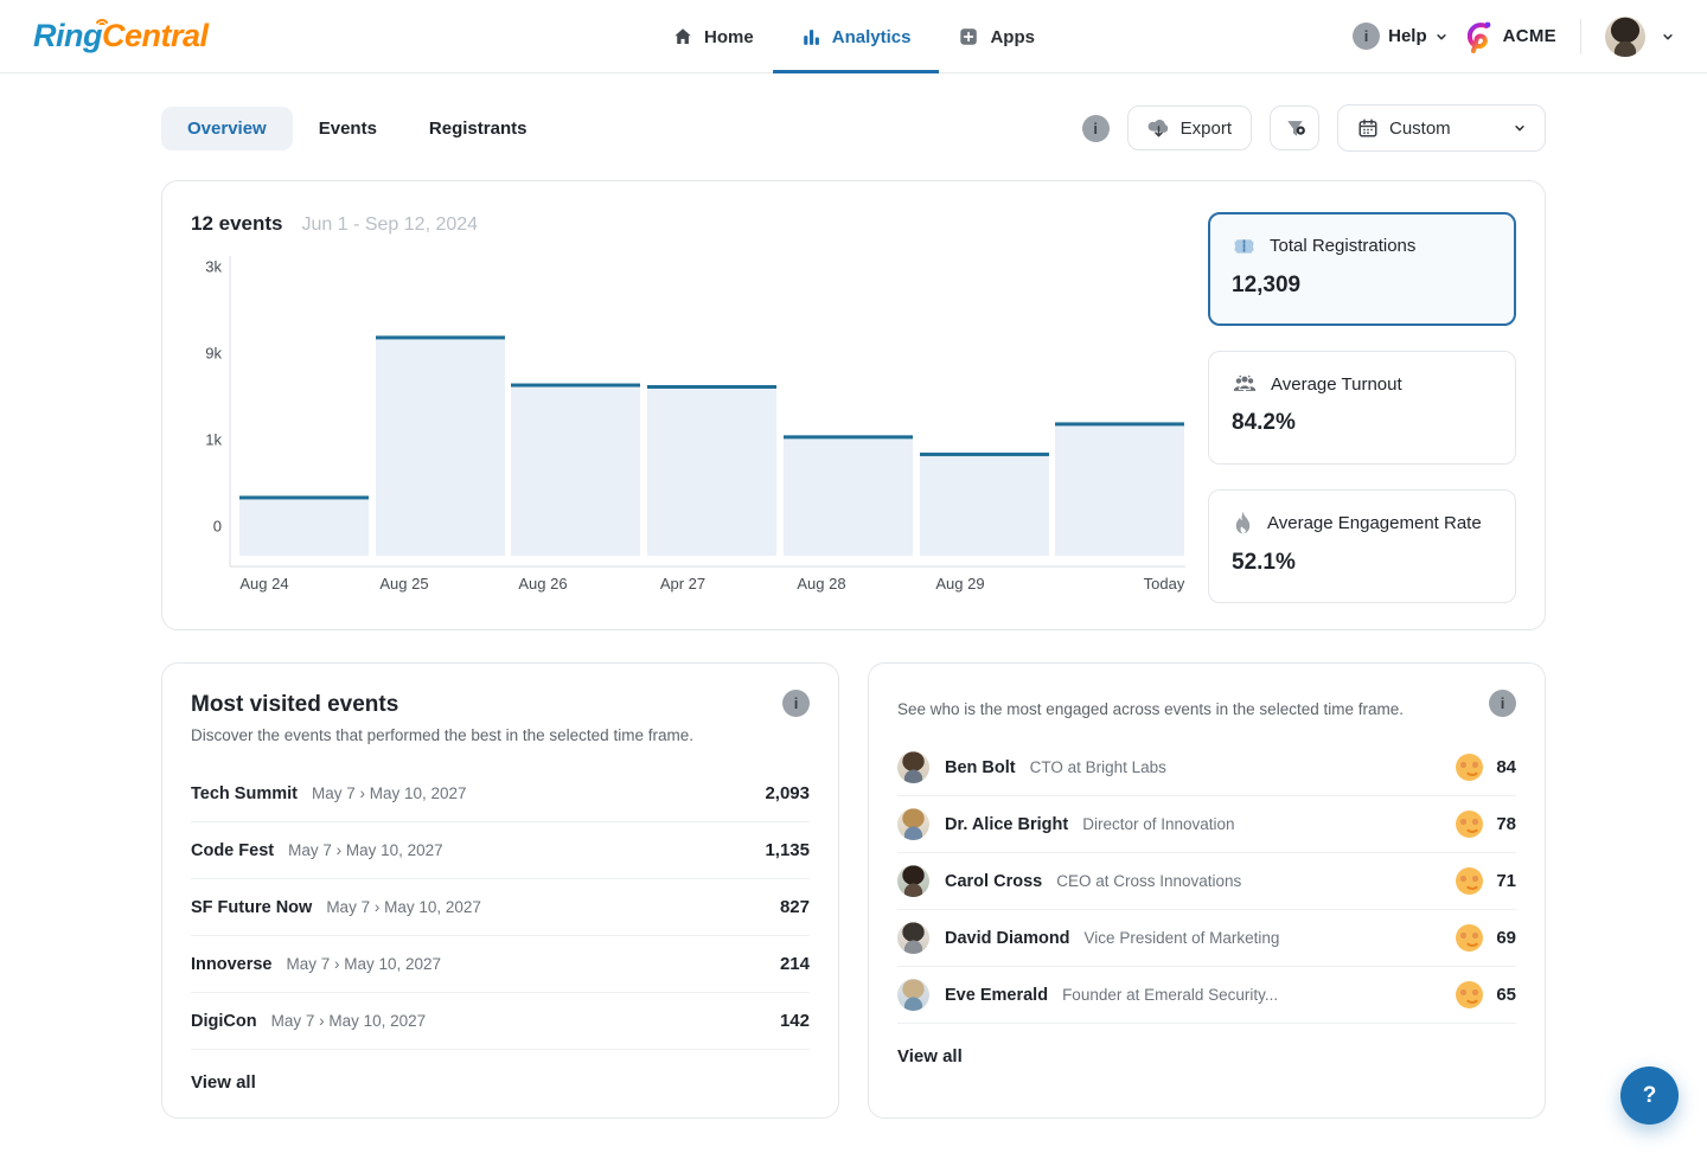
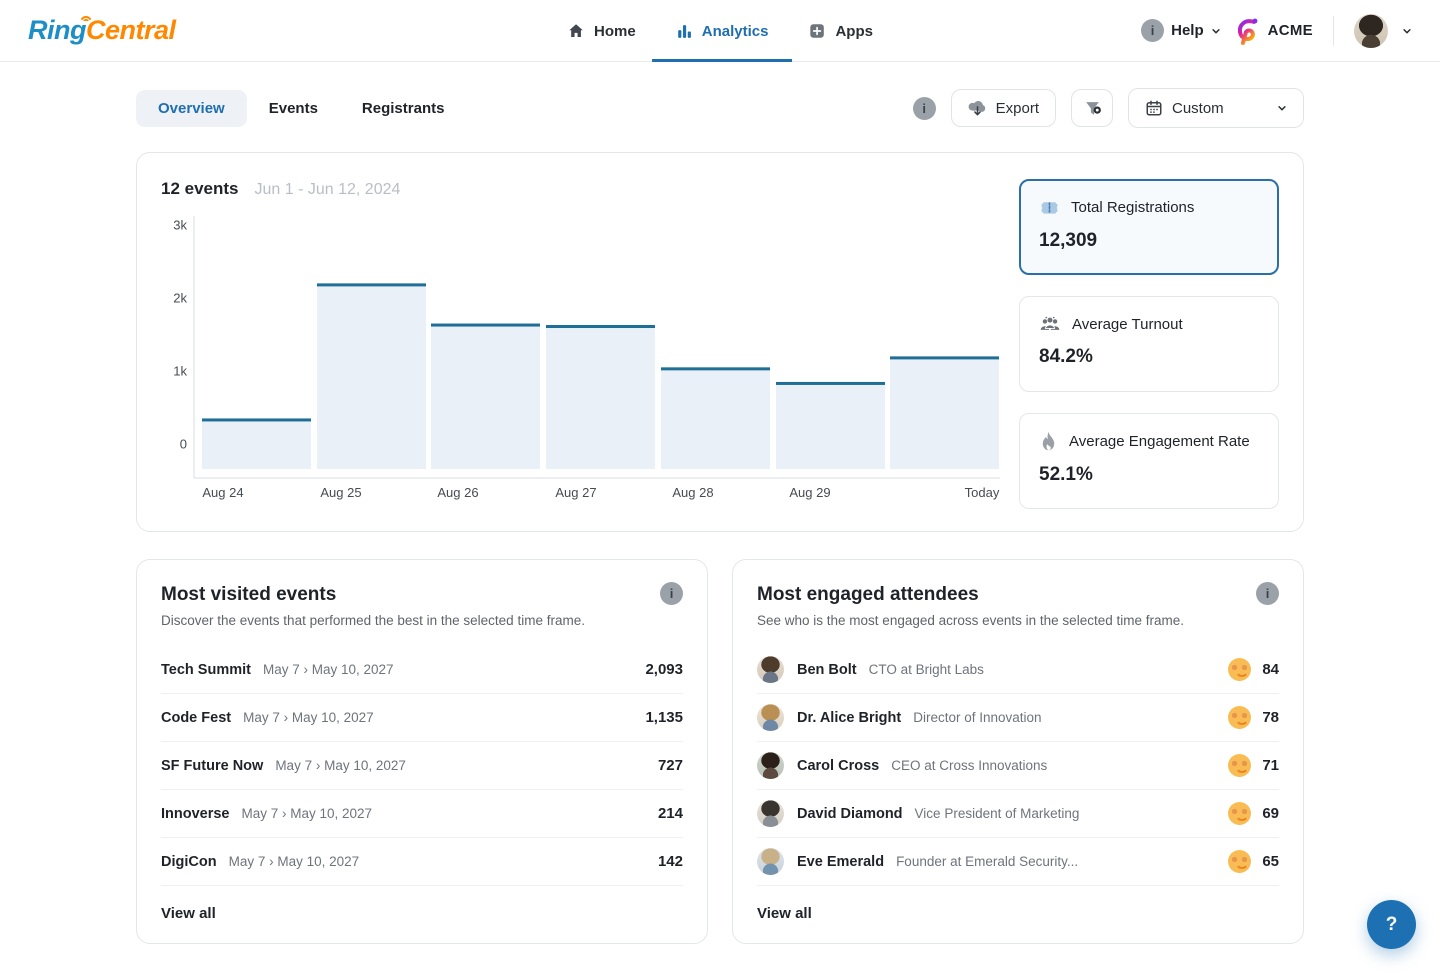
  RingCentral
  Home
  Analytics
  Apps
  i
  Help
  ACME
  Overview
  Events
  Registrants
  i
  Export
  Custom
  12 events
- Jun 1 - Sep 12, 2024
+ Jun 1 - Jun 12, 2024
  3k
- 9k
+ 2k
  1k
  0
  Aug 24
  Aug 25
  Aug 26
- Apr 27
+ Aug 27
  Aug 28
  Aug 29
  Today
  Total Registrations
  12,309
  Average Turnout
  84.2%
  Average Engagement Rate
  52.1%
  Most visited events
  Discover the events that performed the best in the selected time frame.
  i
  Tech Summit
  May 7 › May 10, 2027
  2,093
  Code Fest
  May 7 › May 10, 2027
  1,135
  SF Future Now
  May 7 › May 10, 2027
- 827
+ 727
  Innoverse
  May 7 › May 10, 2027
  214
  DigiCon
  May 7 › May 10, 2027
  142
  View all
+ Most engaged attendees
  See who is the most engaged across events in the selected time frame.
  i
  Ben Bolt
  CTO at Bright Labs
  84
  Dr. Alice Bright
  Director of Innovation
  78
  Carol Cross
  CEO at Cross Innovations
  71
  David Diamond
  Vice President of Marketing
  69
  Eve Emerald
  Founder at Emerald Security...
  65
  View all
  ?
